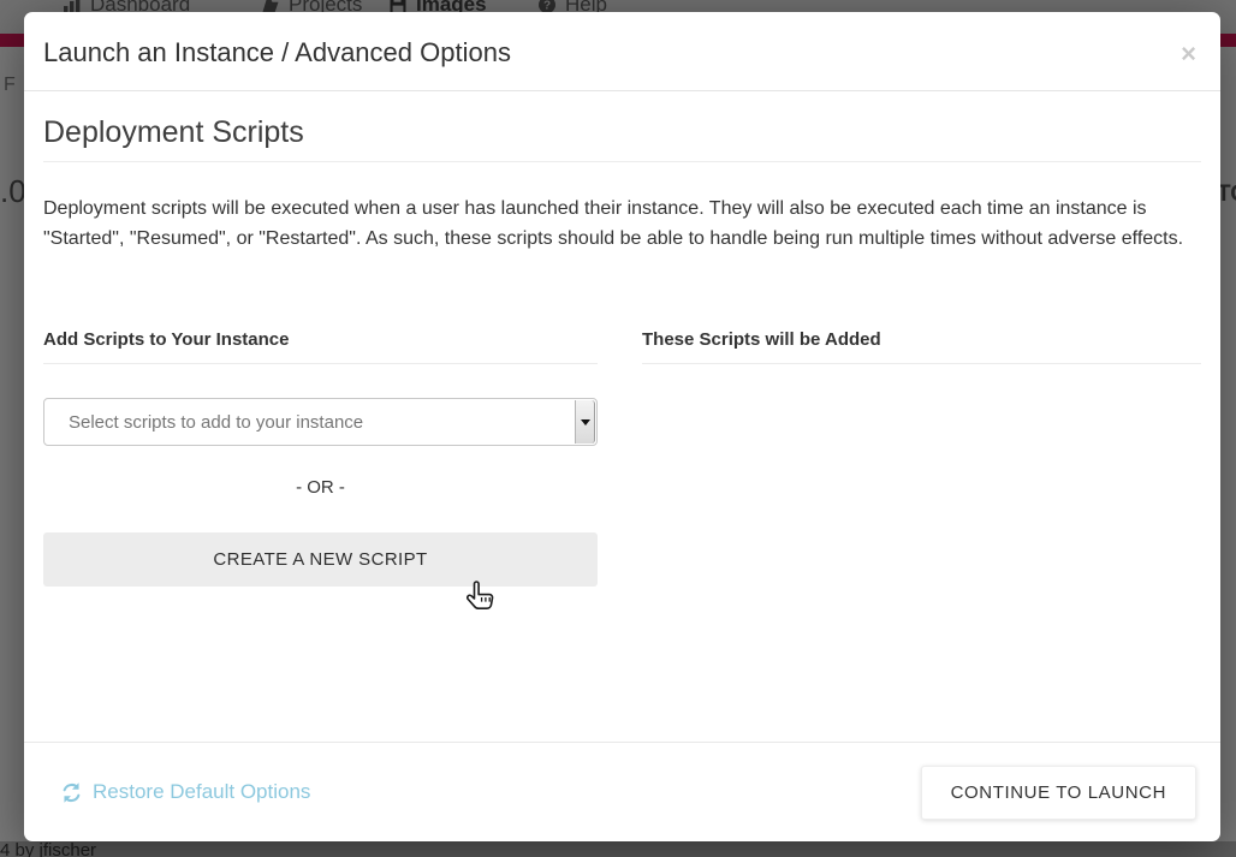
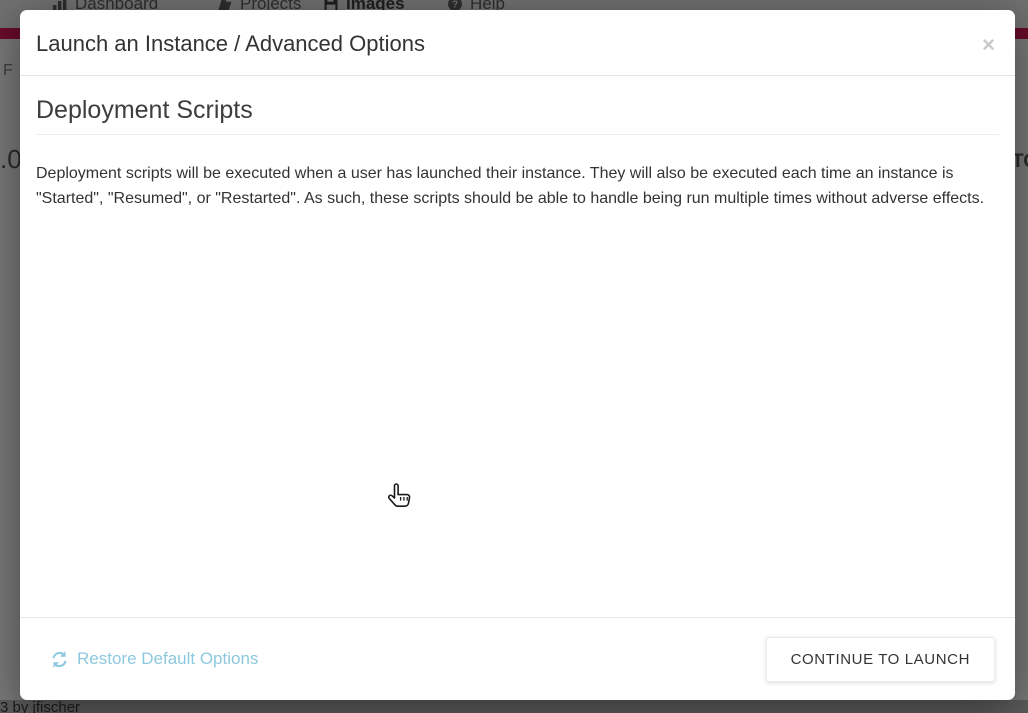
  Dashboard
  Projects
  Images
  ?
  Help
  F
  .0
- 4 by jfischer
+ 3 by jfischer
  Launch an Instance / Advanced Options
  ×
  Deployment Scripts
  Deployment scripts will be executed when a user has launched their instance. They will also be executed each time an instance is "Started", "Resumed", or "Restarted". As such, these scripts should be able to handle being run multiple times without adverse effects.
- Add Scripts to Your Instance
- Select scripts to add to your instance
- - OR -
- CREATE A NEW SCRIPT
- These Scripts will be Added
  Restore Default Options
  CONTINUE TO LAUNCH
